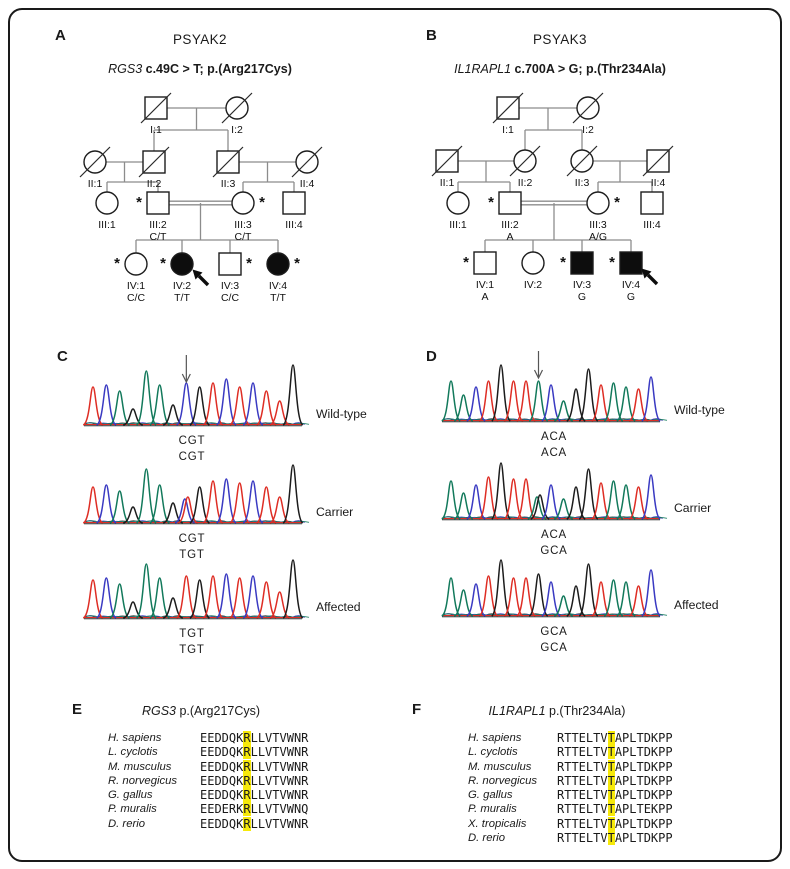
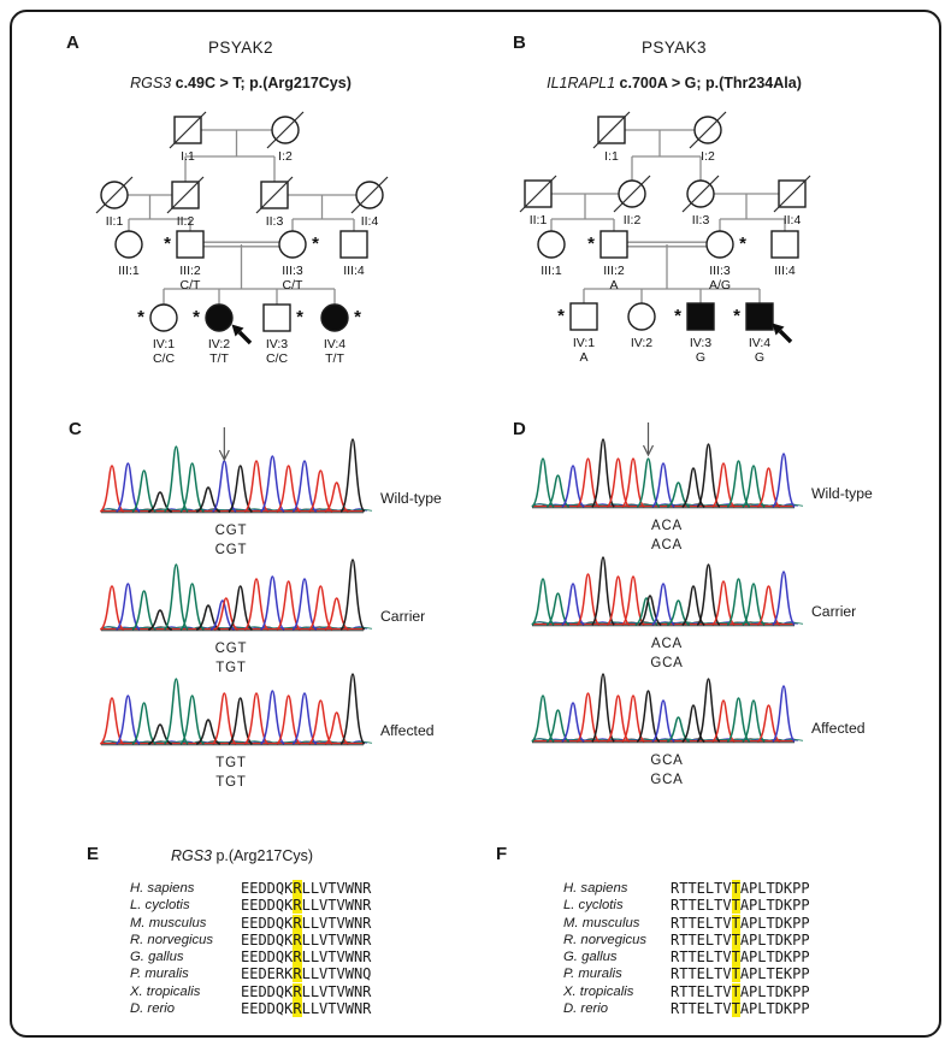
  A
  PSYAK2
  RGS3 c.49C > T; p.(Arg217Cys)
  B
  PSYAK3
  IL1RAPL1 c.700A > G; p.(Thr234Ala)
  I:1
  I:2
  II:1
  II:2
  II:3
  II:4
  III:1
  III:2
  C/T
  *
  III:3
  C/T
  *
  III:4
  IV:1
  C/C
  *
  IV:2
  T/T
  *
  IV:3
  C/C
  *
  IV:4
  T/T
  *
  I:1
  I:2
  II:1
  II:2
  II:3
  II:4
  III:1
  III:2
  A
  *
  III:3
  A/G
  *
  III:4
  IV:1
  A
  *
  IV:2
  IV:3
  G
  *
  IV:4
  G
  *
  C
  Wild-type
  CGT
  CGT
  Carrier
  CGT
  TGT
  Affected
  TGT
  TGT
  D
  Wild-type
  ACA
  ACA
  Carrier
  ACA
  GCA
  Affected
  GCA
  GCA
  E
  RGS3 p.(Arg217Cys)
  H. sapiens EEDDQKRLLVTVWNR
  L. cyclotis EEDDQKRLLVTVWNR
  M. musculus EEDDQKRLLVTVWNR
  R. norvegicus EEDDQKRLLVTVWNR
  G. gallus EEDDQKRLLVTVWNR
  P. muralis EEDERKRLLVTVWNQ
+ X. tropicalis EEDDQKRLLVTVWNR
  D. rerio EEDDQKRLLVTVWNR
  F
- IL1RAPL1 p.(Thr234Ala)
  H. sapiens RTTELTVTAPLTDKPP
  L. cyclotis RTTELTVTAPLTDKPP
  M. musculus RTTELTVTAPLTDKPP
  R. norvegicus RTTELTVTAPLTDKPP
  G. gallus RTTELTVTAPLTDKPP
  P. muralis RTTELTVTAPLTEKPP
  X. tropicalis RTTELTVTAPLTDKPP
  D. rerio RTTELTVTAPLTDKPP
